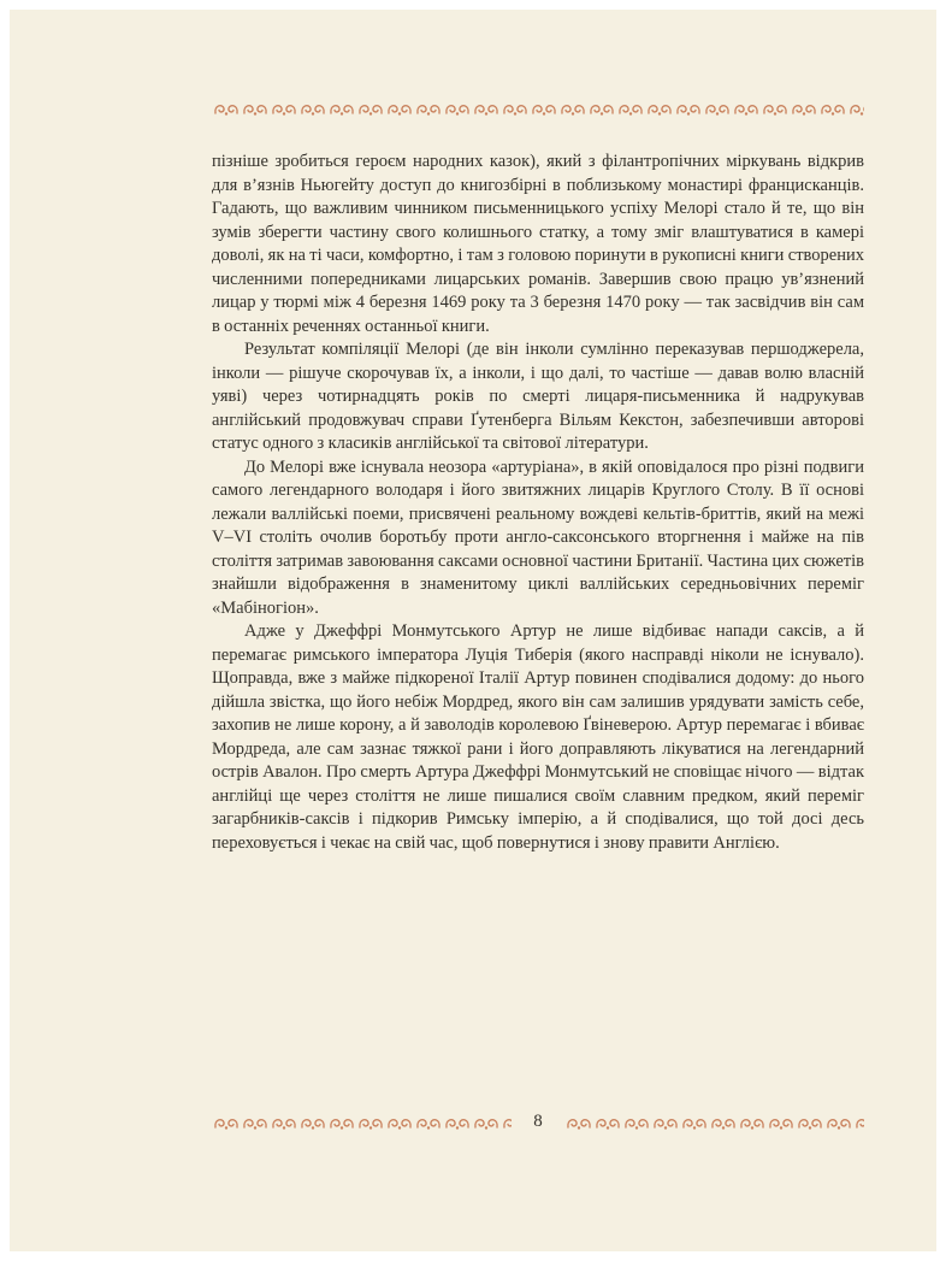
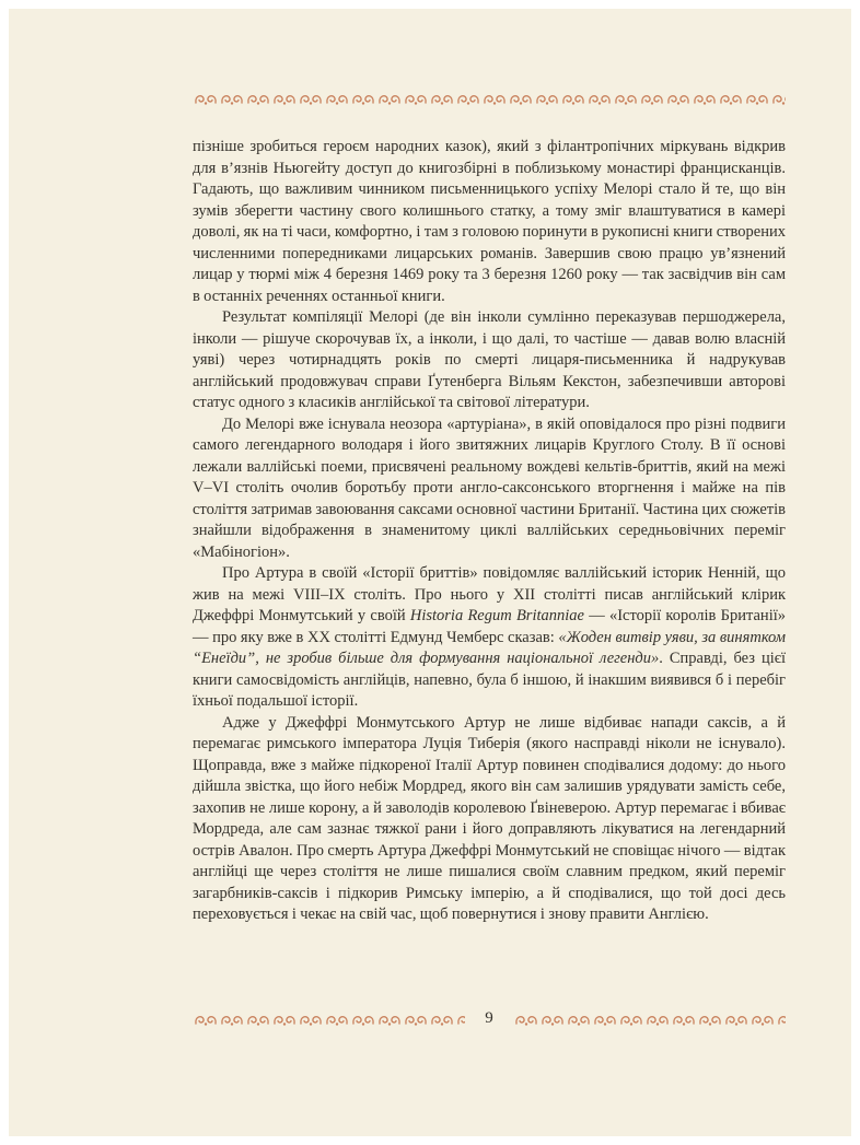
- пізніше зробиться героєм народних казок), який з філантропічних міркувань відкрив для в’язнів Ньюгейту доступ до книгозбірні в поблизькому монастирі францисканців. Гадають, що важливим чинником письменницького успіху Мелорі стало й те, що він зумів зберегти частину свого колишнього статку, а тому зміг влаштуватися в камері доволі, як на ті часи, комфортно, і там з головою поринути в рукописні книги створених численними попередниками лицарських романів. Завершив свою працю ув’язнений лицар у тюрмі між 4 березня 1469 року та 3 березня 1470 року — так засвідчив він сам в останніх реченнях останньої книги.
+ пізніше зробиться героєм народних казок), який з філантропічних міркувань відкрив для в’язнів Ньюгейту доступ до книгозбірні в поблизькому монастирі францисканців. Гадають, що важливим чинником письменницького успіху Мелорі стало й те, що він зумів зберегти частину свого колишнього статку, а тому зміг влаштуватися в камері доволі, як на ті часи, комфортно, і там з головою поринути в рукописні книги створених численними попередниками лицарських романів. Завершив свою працю ув’язнений лицар у тюрмі між 4 березня 1469 року та 3 березня 1260 року — так засвідчив він сам в останніх реченнях останньої книги.
  Результат компіляції Мелорі (де він інколи сумлінно переказував першоджерела, інколи — рішуче скорочував їх, а інколи, і що далі, то частіше — давав волю власній уяві) через чотирнадцять років по смерті лицаря-письменника й надрукував англійський продовжувач справи Ґутенберга Вільям Кекстон, забезпечивши авторові статус одного з класиків англійської та світової літератури.
  До Мелорі вже існувала неозора «артуріана», в якій оповідалося про різні подвиги самого легендарного володаря і його звитяжних лицарів Круглого Столу. В її основі лежали валлійські поеми, присвячені реальному вождеві кельтів-бриттів, який на межі V–VI століть очолив боротьбу проти англо-саксонського вторгнення і майже на пів століття затримав завоювання саксами основної частини Британії. Частина цих сюжетів знайшли відображення в знаменитому циклі валлійських середньовічних переміг «Мабіногіон».
+ Про Артура в своїй «Історії бриттів» повідомляє валлійський історик Ненній, що жив на межі VIII–IX століть. Про нього у XII столітті писав англійський клірик Джеффрі Монмутський у своїй Historia Regum Britanniae — «Історії королів Британії» — про яку вже в XX столітті Едмунд Чемберс сказав: «Жоден витвір уяви, за винятком “Енеїди”, не зробив більше для формування національної легенди». Справді, без цієї книги самосвідомість англійців, напевно, була б іншою, й інакшим виявився б і перебіг їхньої подальшої історії.
  Адже у Джеффрі Монмутського Артур не лише відбиває напади саксів, а й перемагає римського імператора Луція Тиберія (якого насправді ніколи не існувало). Щоправда, вже з майже підкореної Італії Артур повинен сподівалися додому: до нього дійшла звістка, що його небіж Мордред, якого він сам залишив урядувати замість себе, захопив не лише корону, а й заволодів королевою Ґвіневерою. Артур перемагає і вбиває Мордреда, але сам зазнає тяжкої рани і його доправляють лікуватися на легендарний острів Авалон. Про смерть Артура Джеффрі Монмутський не сповіщає нічого — відтак англійці ще через століття не лише пишалися своїм славним предком, який переміг загарбників-саксів і підкорив Римську імперію, а й сподівалися, що той досі десь переховується і чекає на свій час, щоб повернутися і знову правити Англією.
- 8
+ 9
